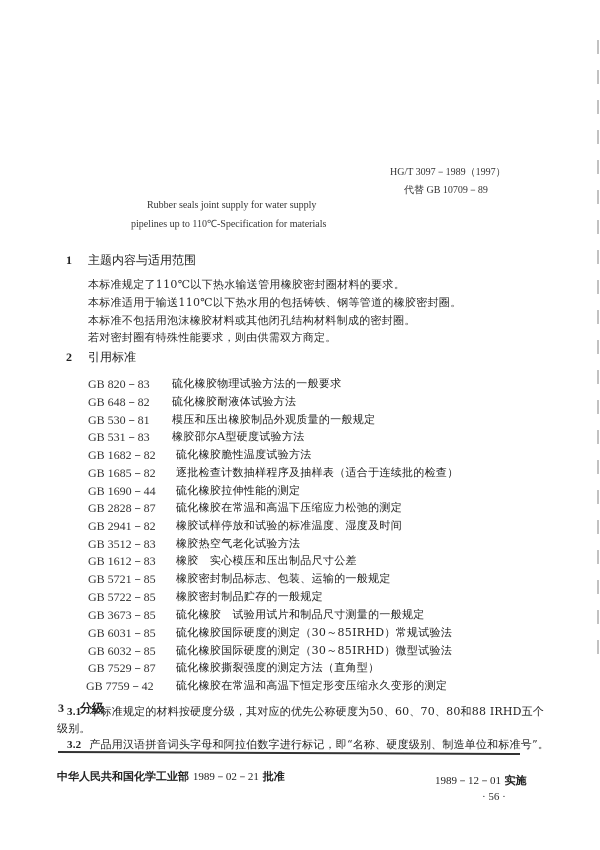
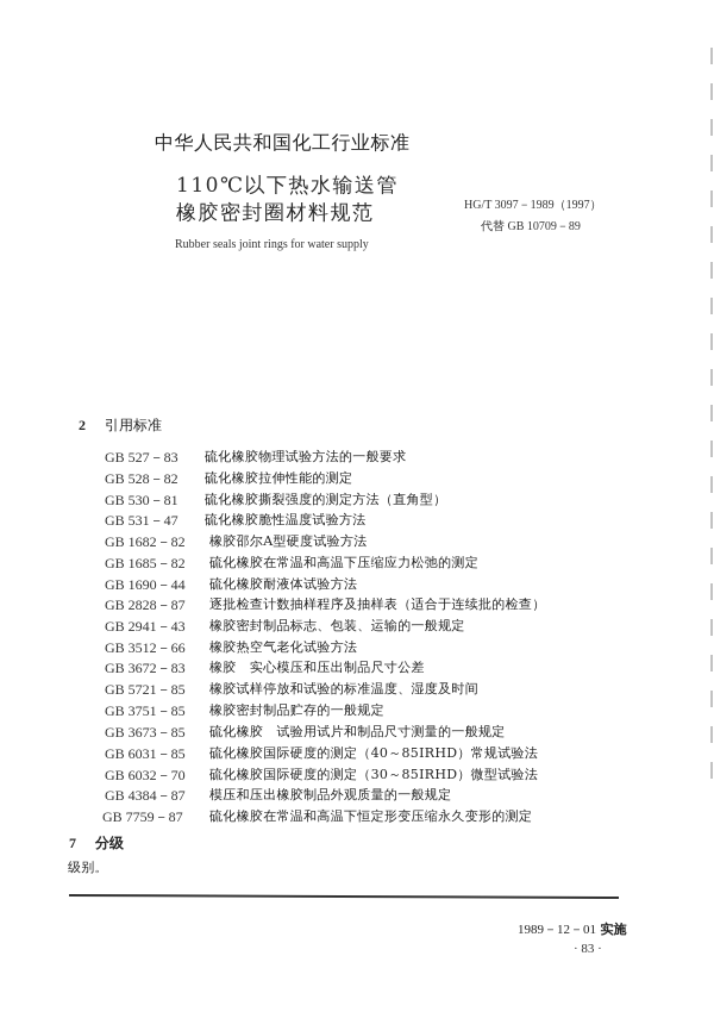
+ 中华人民共和国化工行业标准
+ 110℃以下热水输送管
+ 橡胶密封圈材料规范
  HG/T 3097－1989（1997）
  代替 GB 10709－89
- Rubber seals joint supply for water supply
+ Rubber seals joint rings for water supply
- pipelines up to 110℃-Specification for materials
- 1 主题内容与适用范围
- 本标准规定了110℃以下热水输送管用橡胶密封圈材料的要求。
- 本标准适用于输送110℃以下热水用的包括铸铁、钢等管道的橡胶密封圈。
- 本标准不包括用泡沫橡胶材料或其他闭孔结构材料制成的密封圈。
- 若对密封圈有特殊性能要求，则由供需双方商定。
  2 引用标准
- GB 820－83
+ GB 527－83
  硫化橡胶物理试验方法的一般要求
- GB 648－82
+ GB 528－82
- 硫化橡胶耐液体试验方法
+ 硫化橡胶拉伸性能的测定
  GB 530－81
- 模压和压出橡胶制品外观质量的一般规定
+ 硫化橡胶撕裂强度的测定方法（直角型）
- GB 531－83
+ GB 531－47
- 橡胶邵尔A型硬度试验方法
+ 硫化橡胶脆性温度试验方法
  GB 1682－82
- 硫化橡胶脆性温度试验方法
+ 橡胶邵尔A型硬度试验方法
  GB 1685－82
- 逐批检查计数抽样程序及抽样表（适合于连续批的检查）
+ 硫化橡胶在常温和高温下压缩应力松弛的测定
  GB 1690－44
- 硫化橡胶拉伸性能的测定
+ 硫化橡胶耐液体试验方法
  GB 2828－87
- 硫化橡胶在常温和高温下压缩应力松弛的测定
+ 逐批检查计数抽样程序及抽样表（适合于连续批的检查）
- GB 2941－82
+ GB 2941－43
- 橡胶试样停放和试验的标准温度、湿度及时间
+ 橡胶密封制品标志、包装、运输的一般规定
- GB 3512－83
+ GB 3512－66
  橡胶热空气老化试验方法
- GB 1612－83
+ GB 3672－83
  橡胶 实心模压和压出制品尺寸公差
  GB 5721－85
- 橡胶密封制品标志、包装、运输的一般规定
+ 橡胶试样停放和试验的标准温度、湿度及时间
- GB 5722－85
+ GB 3751－85
  橡胶密封制品贮存的一般规定
  GB 3673－85
  硫化橡胶 试验用试片和制品尺寸测量的一般规定
  GB 6031－85
- 硫化橡胶国际硬度的测定（30～85IRHD）常规试验法
+ 硫化橡胶国际硬度的测定（40～85IRHD）常规试验法
- GB 6032－85
+ GB 6032－70
  硫化橡胶国际硬度的测定（30～85IRHD）微型试验法
- GB 7529－87
+ GB 4384－87
- 硫化橡胶撕裂强度的测定方法（直角型）
+ 模压和压出橡胶制品外观质量的一般规定
- GB 7759－42
+ GB 7759－87
  硫化橡胶在常温和高温下恒定形变压缩永久变形的测定
- 3 分级
+ 7 分级
- 3.1 本标准规定的材料按硬度分级，其对应的优先公称硬度为50、60、70、80和88 IRHD五个
  级别。
- 3.2 产品用汉语拼音词头字母和阿拉伯数字进行标记，即“名称、硬度级别、制造单位和标准号”。
- 中华人民共和国化学工业部 1989－02－21 批准
  1989－12－01 实施
- · 56 ·
+ · 83 ·
